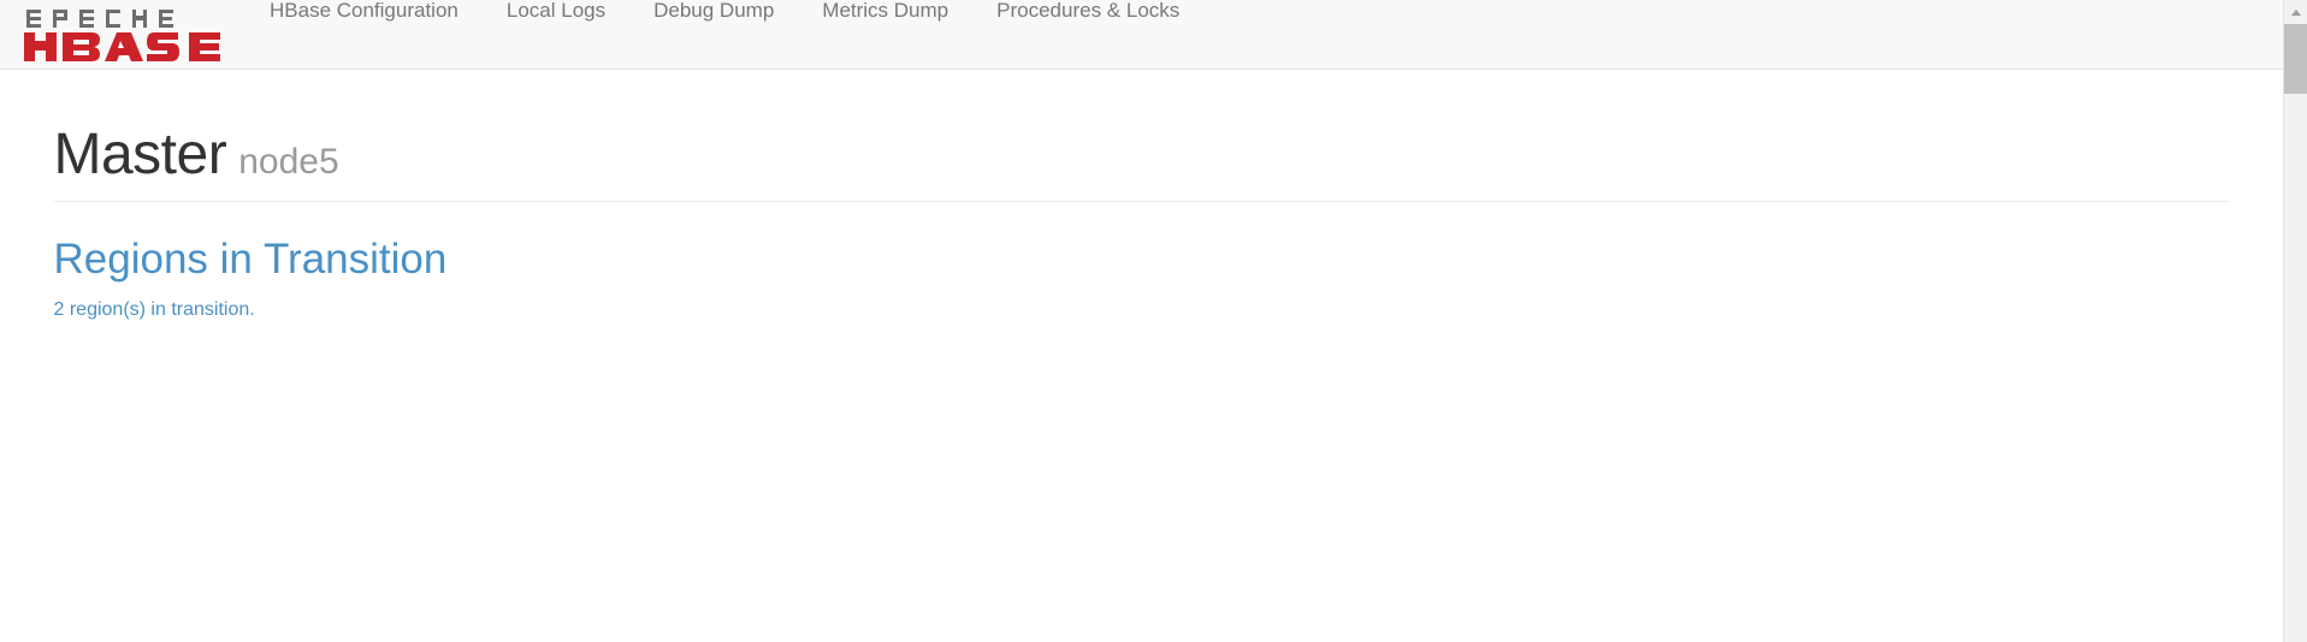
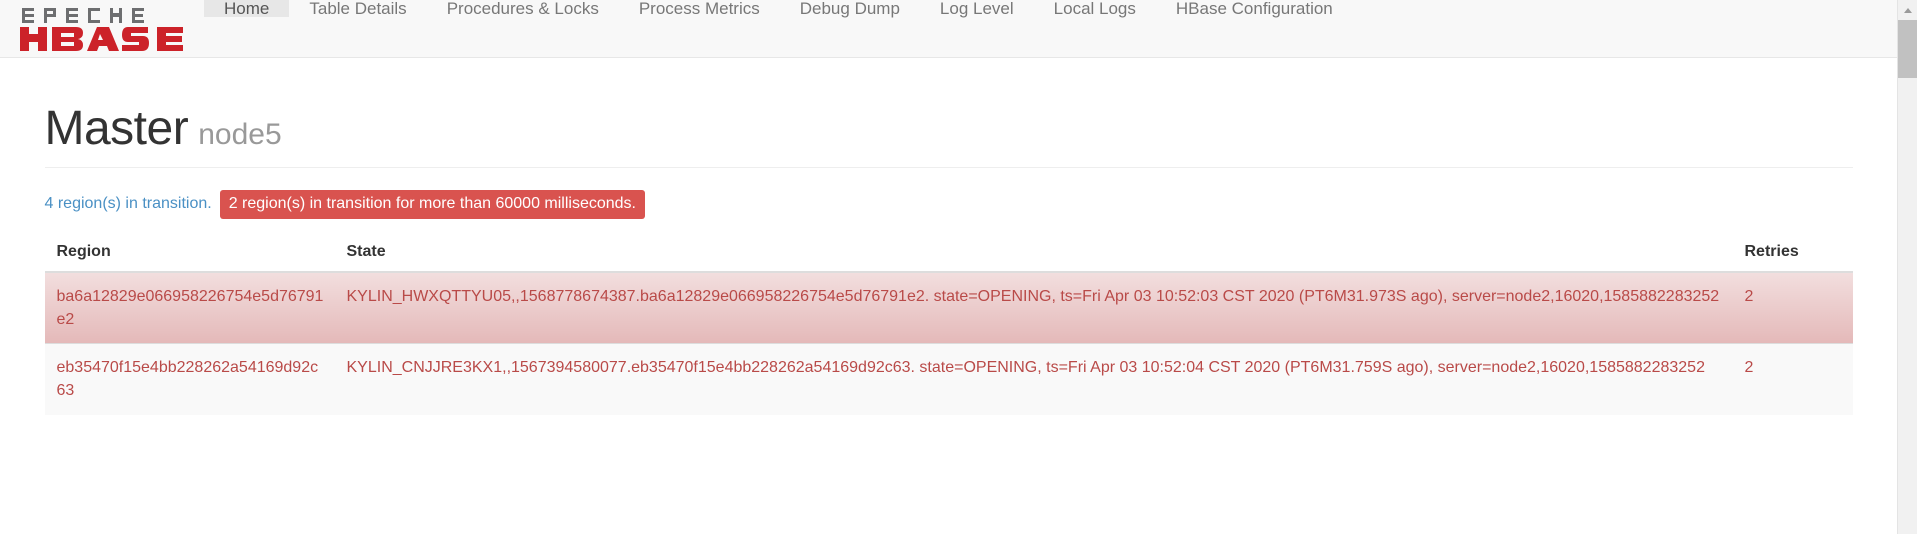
+ Home
+ Table Details
- HBase Configuration
+ Procedures & Locks
+ Process Metrics
- Local Logs
+ Debug Dump
+ Log Level
- Debug Dump
+ Local Logs
- Metrics Dump
- Procedures & Locks
+ HBase Configuration
  Master node5
- Regions in Transition
- 2 region(s) in transition.
+ 4 region(s) in transition.
+ 2 region(s) in transition for more than 60000 milliseconds.
+ Region	State	Retries
+ ba6a12829e066958226754e5d76791e2	KYLIN_HWXQTTYU05,,1568778674387.ba6a12829e066958226754e5d76791e2. state=OPENING, ts=Fri Apr 03 10:52:03 CST 2020 (PT6M31.973S ago), server=node2,16020,1585882283252	2
+ eb35470f15e4bb228262a54169d92c63	KYLIN_CNJJRE3KX1,,1567394580077.eb35470f15e4bb228262a54169d92c63. state=OPENING, ts=Fri Apr 03 10:52:04 CST 2020 (PT6M31.759S ago), server=node2,16020,1585882283252	2
